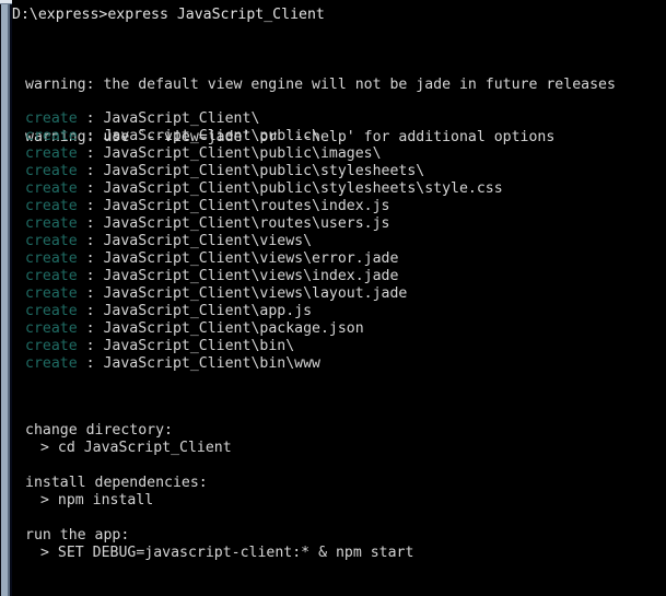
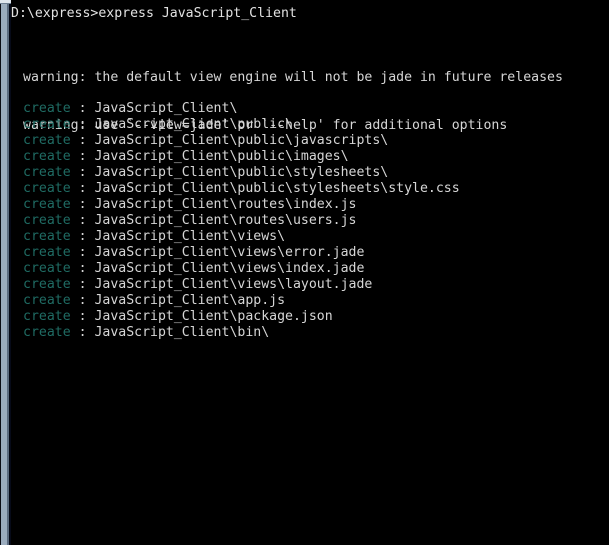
  D:\express>express JavaScript_Client
  warning: the default view engine will not be jade in future releases
  warning: use `--view=jade' or `--help' for additional options
  create : JavaScript_Client\
  create : JavaScript_Client\public\
+ create : JavaScript_Client\public\javascripts\
  create : JavaScript_Client\public\images\
  create : JavaScript_Client\public\stylesheets\
  create : JavaScript_Client\public\stylesheets\style.css
  create : JavaScript_Client\routes\index.js
  create : JavaScript_Client\routes\users.js
  create : JavaScript_Client\views\
  create : JavaScript_Client\views\error.jade
  create : JavaScript_Client\views\index.jade
  create : JavaScript_Client\views\layout.jade
  create : JavaScript_Client\app.js
  create : JavaScript_Client\package.json
  create : JavaScript_Client\bin\
- create : JavaScript_Client\bin\www
- change directory:
- > cd JavaScript_Client
- install dependencies:
- > npm install
- run the app:
- > SET DEBUG=javascript-client:* & npm start
